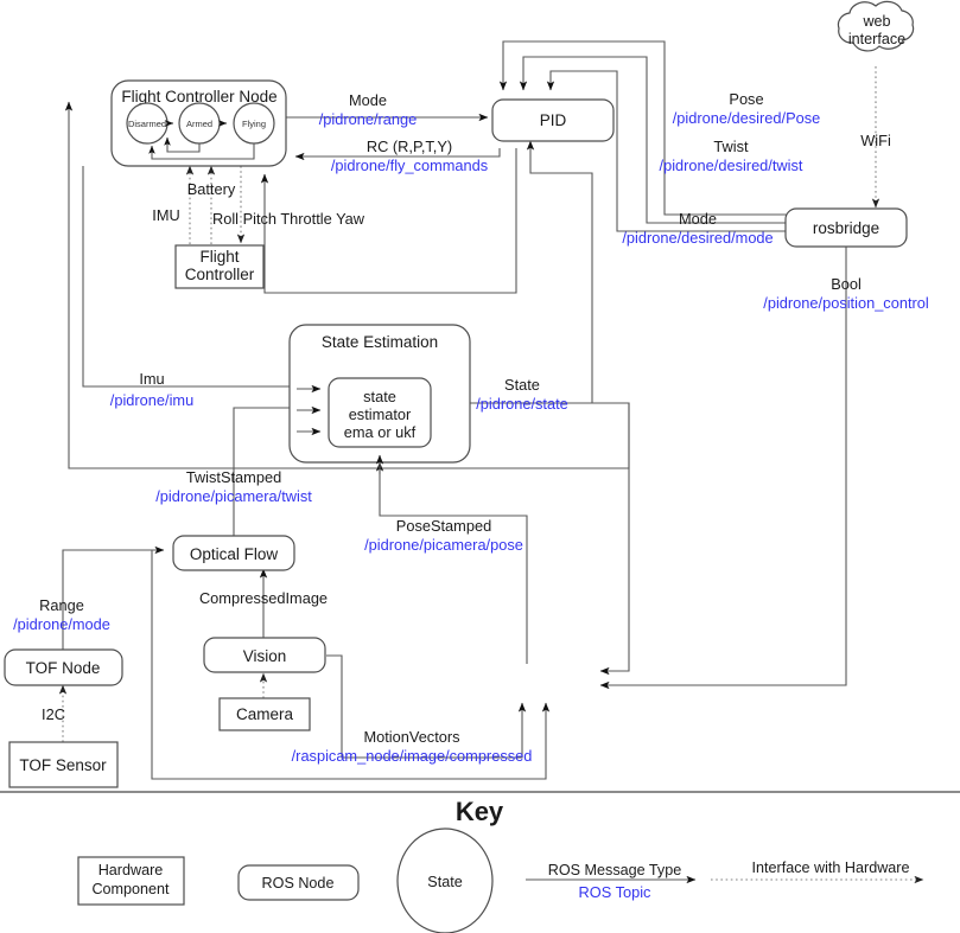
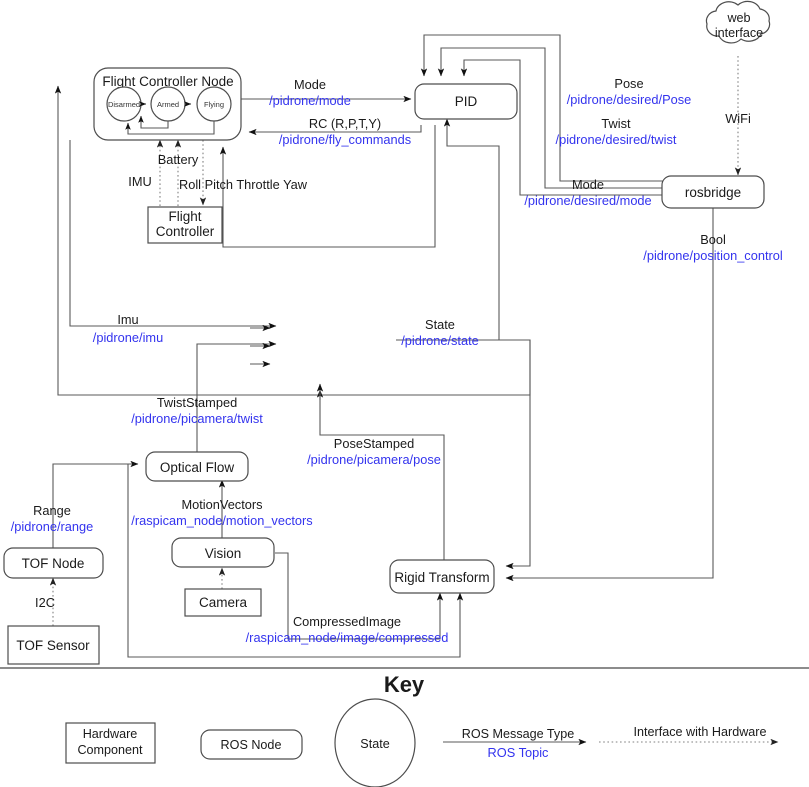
- State Estimation
- state
- estimator
- ema or ukf
  Flight Controller Node
  Disarmed
  Armed
  Flying
  PID
  rosbridge
  web
  interface
  Flight
  Controller
  Optical Flow
  Vision
  Camera
+ Rigid Transform
  TOF Node
  TOF Sensor
  Mode
- /pidrone/range
+ /pidrone/mode
  RC (R,P,T,Y)
  /pidrone/fly_commands
  Pose
  /pidrone/desired/Pose
  Twist
  /pidrone/desired/twist
  Mode
  /pidrone/desired/mode
  Bool
  /pidrone/position_control
  Imu
  /pidrone/imu
  State
  /pidrone/state
  TwistStamped
  /pidrone/picamera/twist
  PoseStamped
  /pidrone/picamera/pose
- CompressedImage
+ MotionVectors
+ /raspicam_node/motion_vectors
- MotionVectors
+ CompressedImage
  /raspicam_node/image/compressed
  Range
- /pidrone/mode
+ /pidrone/range
  WiFi
  Battery
  IMU
  Roll Pitch Throttle Yaw
  I2C
  Key
  Hardware
  Component
  ROS Node
  State
  ROS Message Type
  ROS Topic
  Interface with Hardware
